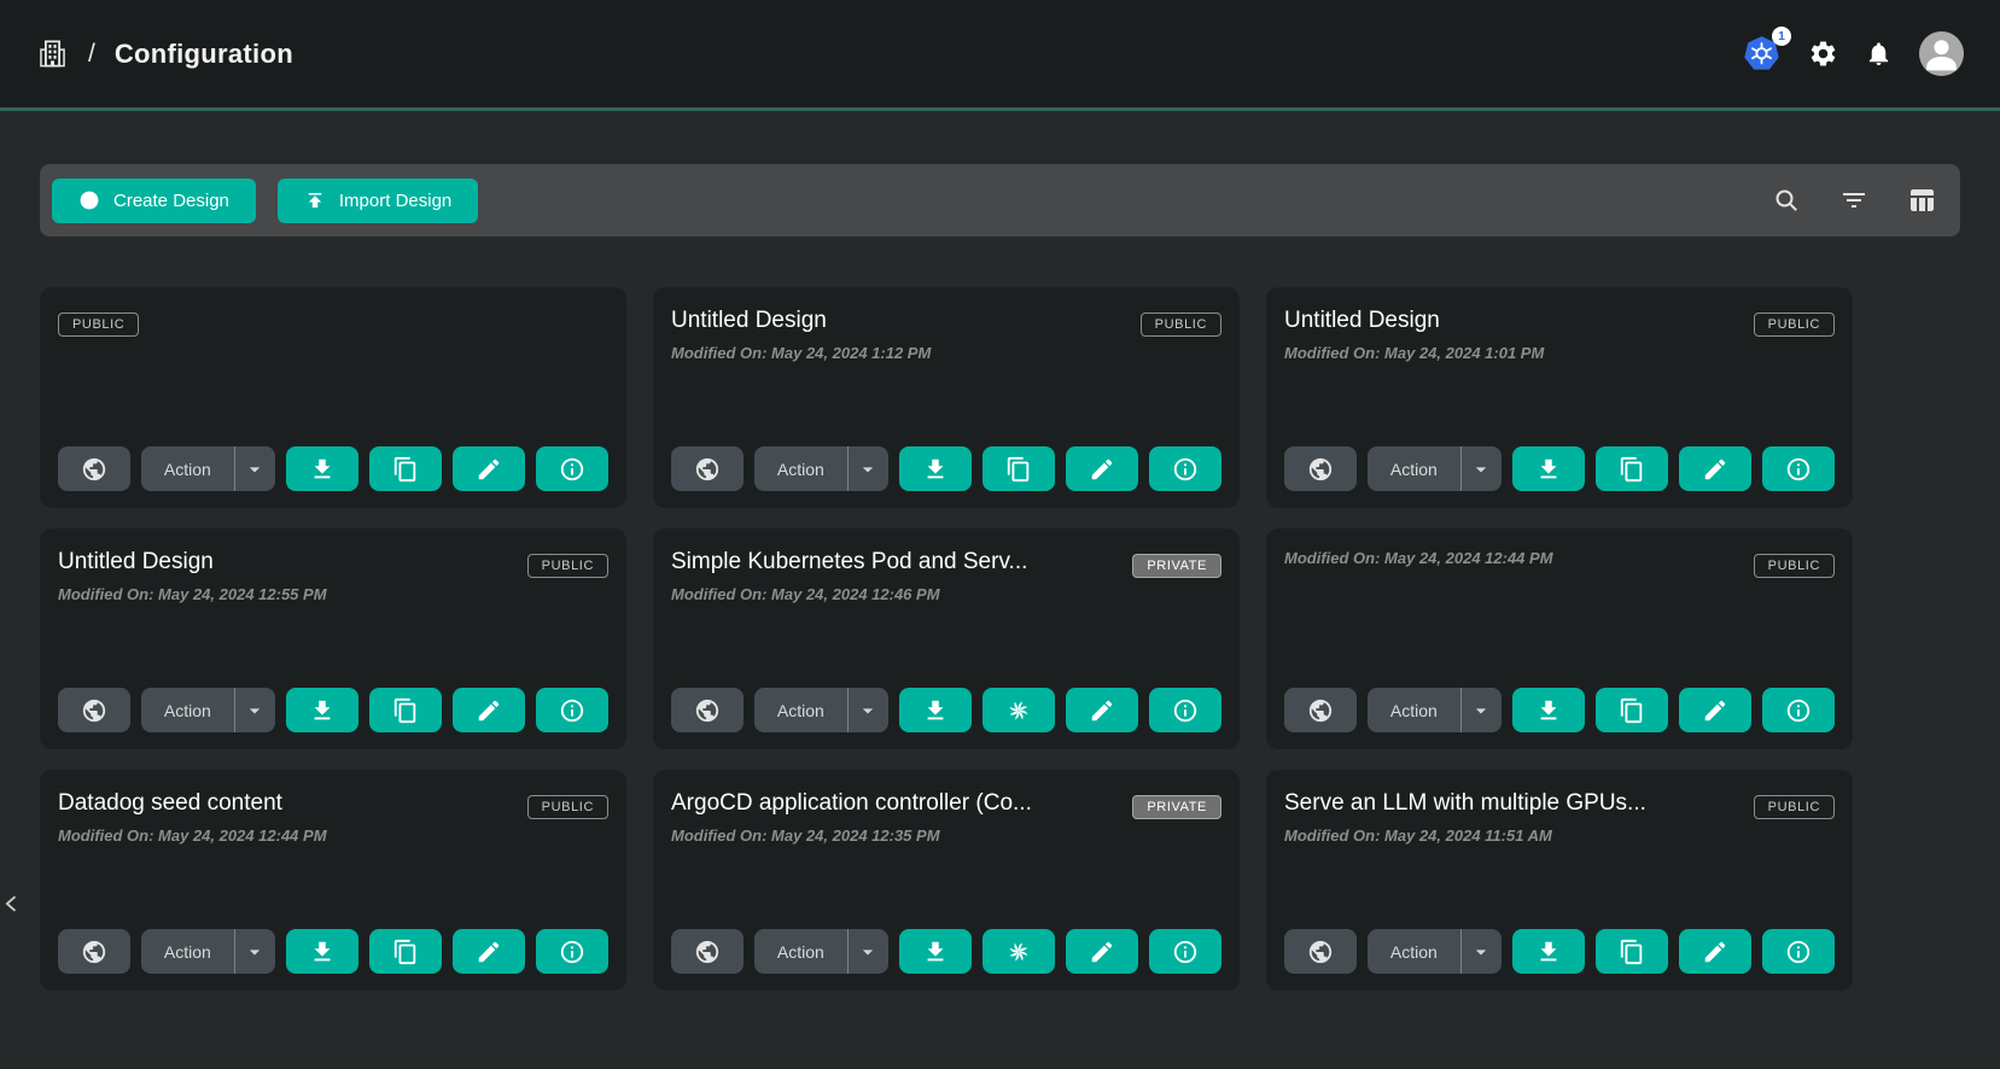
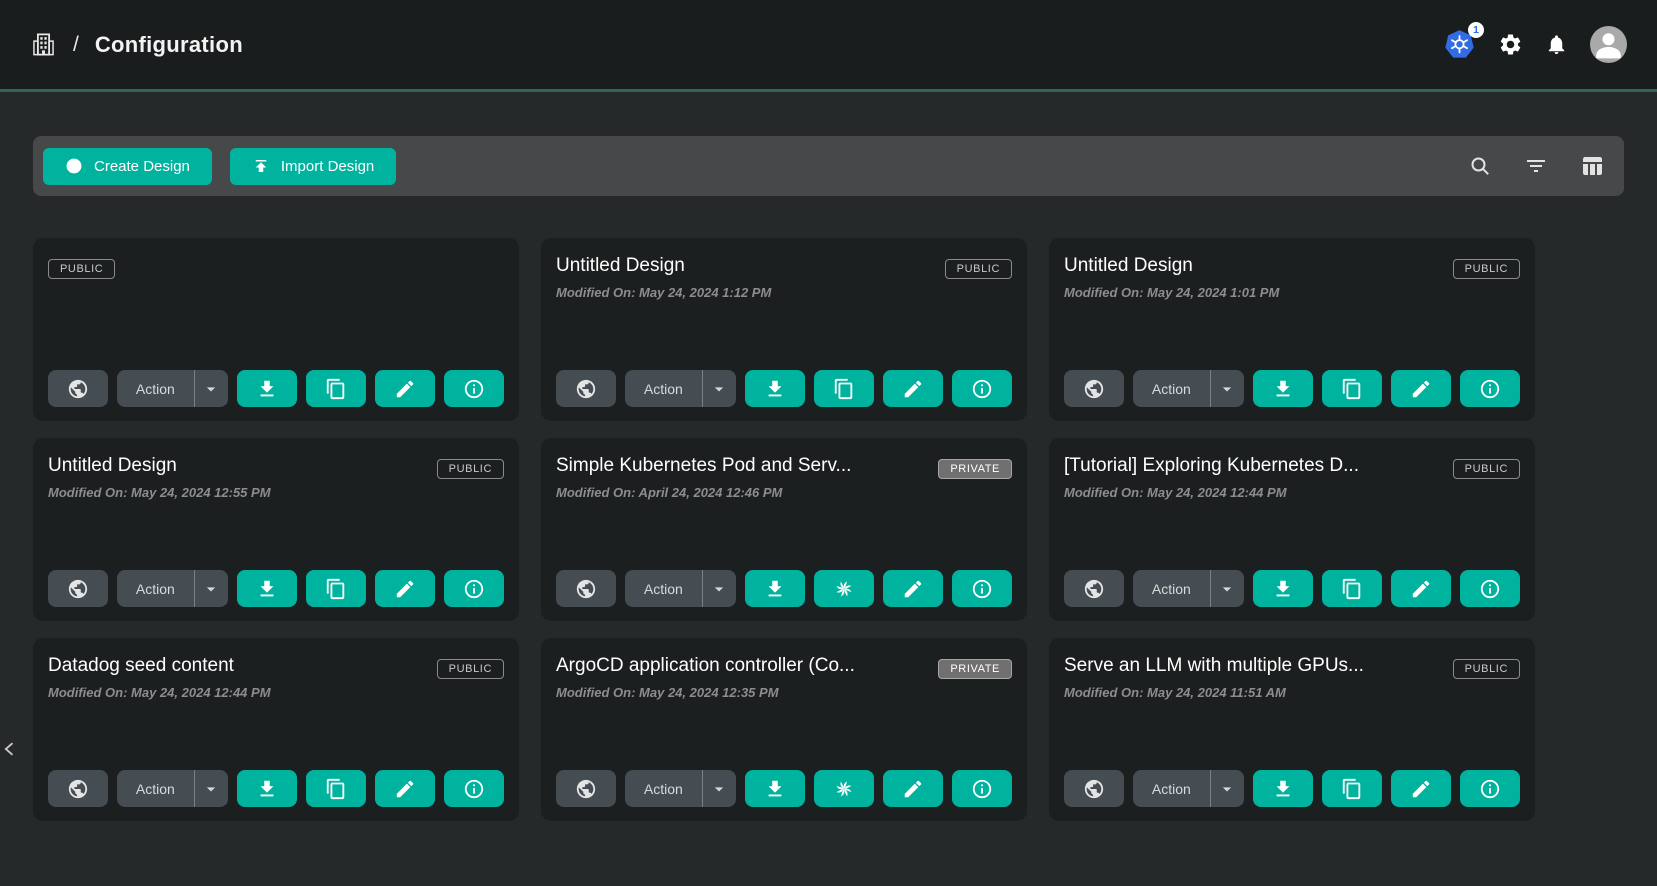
  /
  Configuration
  1
  Create Design
  Import Design
  PUBLIC
  Action
  Untitled Design
  Modified On: May 24, 2024 1:12 PM
  PUBLIC
  Action
  Untitled Design
  Modified On: May 24, 2024 1:01 PM
  PUBLIC
  Action
  Untitled Design
  Modified On: May 24, 2024 12:55 PM
  PUBLIC
  Action
  Simple Kubernetes Pod and Serv...
- Modified On: May 24, 2024 12:46 PM
+ Modified On: April 24, 2024 12:46 PM
  PRIVATE
  Action
+ [Tutorial] Exploring Kubernetes D...
  Modified On: May 24, 2024 12:44 PM
  PUBLIC
  Action
  Datadog seed content
  Modified On: May 24, 2024 12:44 PM
  PUBLIC
  Action
  ArgoCD application controller (Co...
  Modified On: May 24, 2024 12:35 PM
  PRIVATE
  Action
  Serve an LLM with multiple GPUs...
  Modified On: May 24, 2024 11:51 AM
  PUBLIC
  Action
